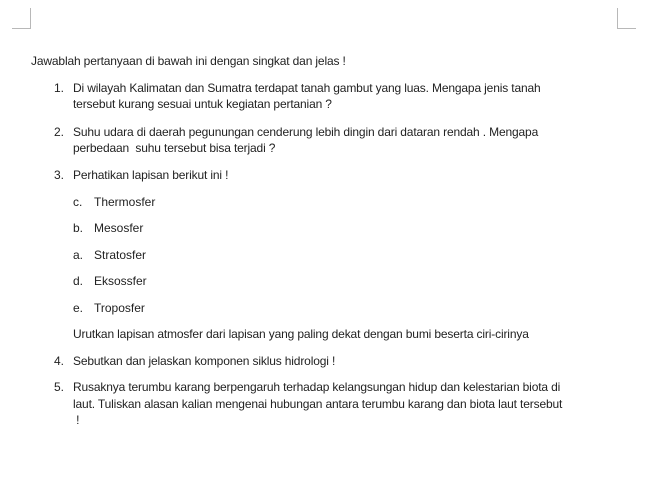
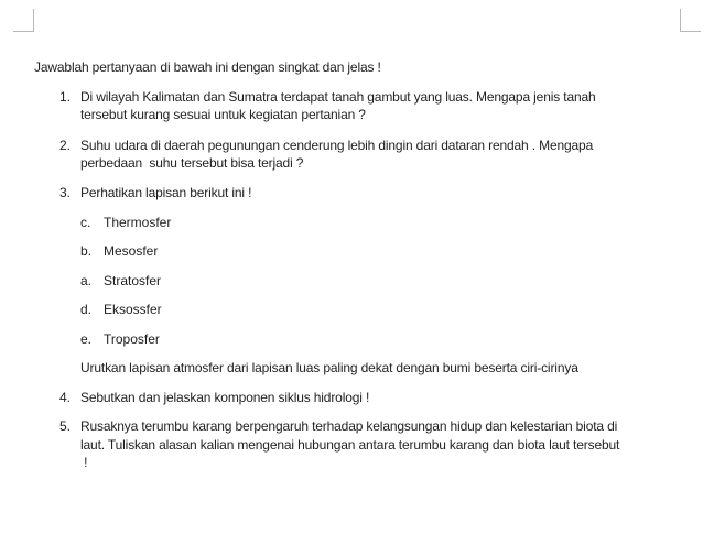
  Jawablah pertanyaan di bawah ini dengan singkat dan jelas !
  1.
  Di wilayah Kalimatan dan Sumatra terdapat tanah gambut yang luas. Mengapa jenis tanah
  tersebut kurang sesuai untuk kegiatan pertanian ?
  2.
  Suhu udara di daerah pegunungan cenderung lebih dingin dari dataran rendah . Mengapa
  perbedaan suhu tersebut bisa terjadi ?
  3.
  Perhatikan lapisan berikut ini !
  c.
  Thermosfer
  b.
  Mesosfer
  a.
  Stratosfer
  d.
  Eksossfer
  e.
  Troposfer
- Urutkan lapisan atmosfer dari lapisan yang paling dekat dengan bumi beserta ciri-cirinya
+ Urutkan lapisan atmosfer dari lapisan luas paling dekat dengan bumi beserta ciri-cirinya
  4.
  Sebutkan dan jelaskan komponen siklus hidrologi !
  5.
  Rusaknya terumbu karang berpengaruh terhadap kelangsungan hidup dan kelestarian biota di
  laut. Tuliskan alasan kalian mengenai hubungan antara terumbu karang dan biota laut tersebut
  !
